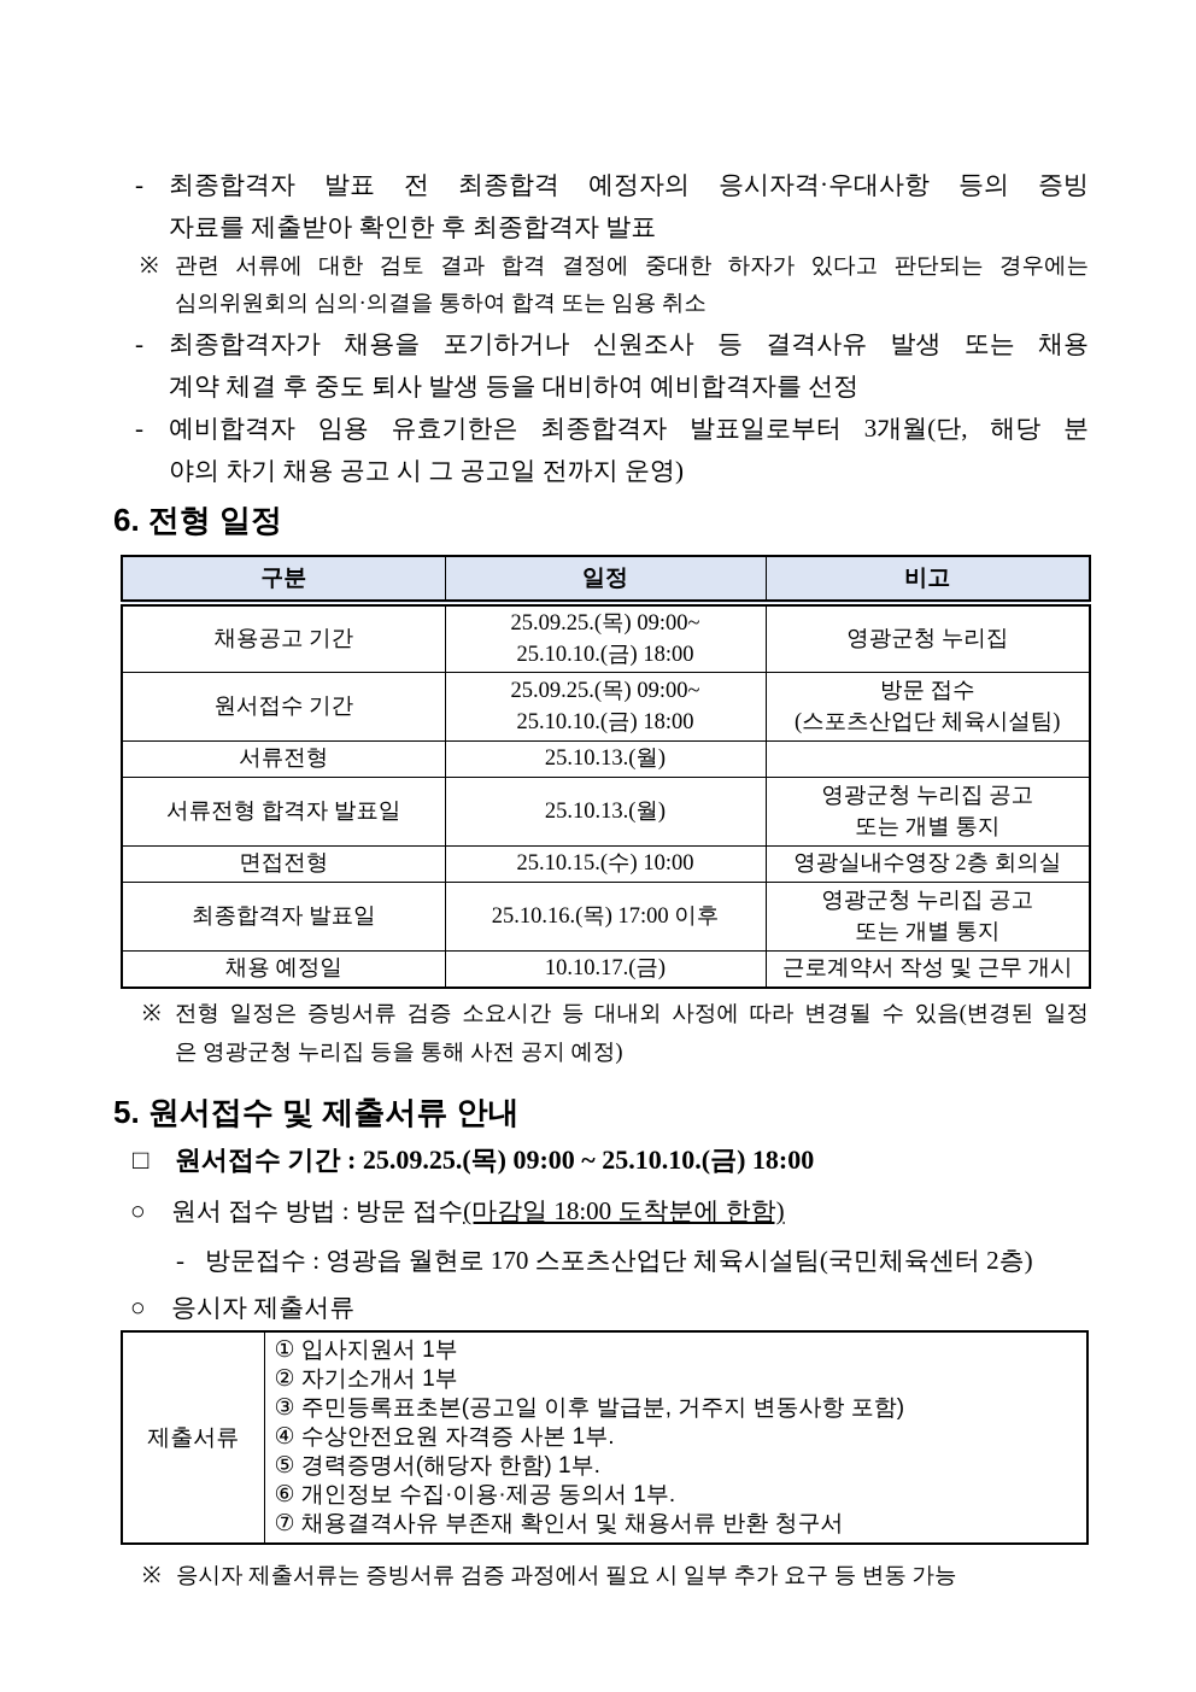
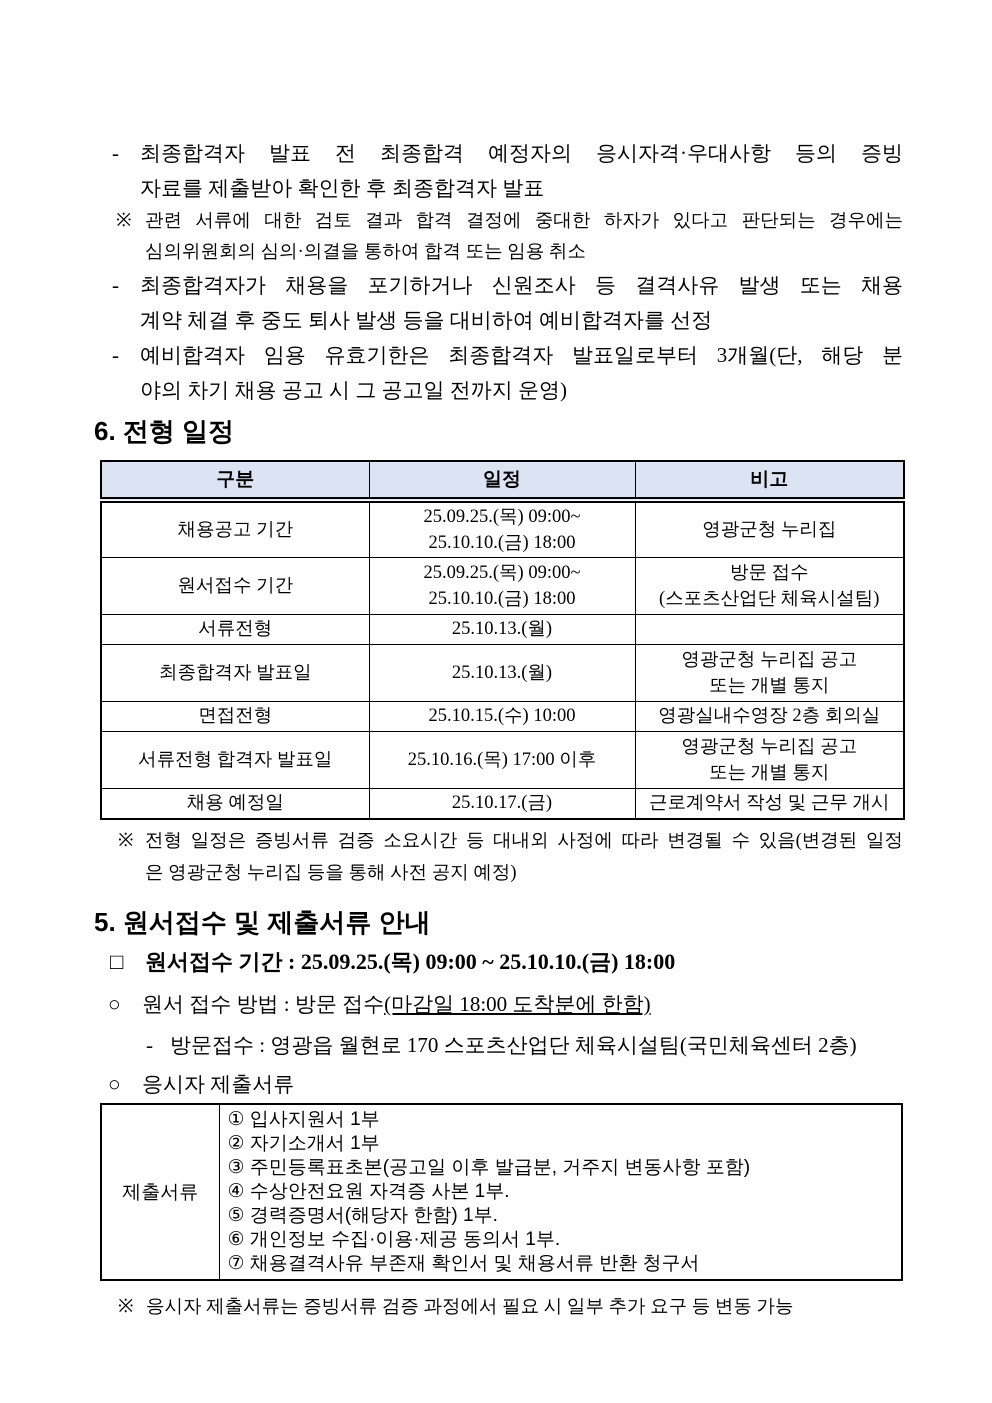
  -
  최종합격자 발표 전 최종합격 예정자의 응시자격·우대사항 등의 증빙
  자료를 제출받아 확인한 후 최종합격자 발표
  ※
  관련 서류에 대한 검토 결과 합격 결정에 중대한 하자가 있다고 판단되는 경우에는
  심의위원회의 심의·의결을 통하여 합격 또는 임용 취소
  -
  최종합격자가 채용을 포기하거나 신원조사 등 결격사유 발생 또는 채용
  계약 체결 후 중도 퇴사 발생 등을 대비하여 예비합격자를 선정
  -
  예비합격자 임용 유효기한은 최종합격자 발표일로부터 3개월(단, 해당 분
  야의 차기 채용 공고 시 그 공고일 전까지 운영)
  6. 전형 일정
  구분	일정	비고
  채용공고 기간	25.09.25.(목) 09:00~ 25.10.10.(금) 18:00	영광군청 누리집
  원서접수 기간	25.09.25.(목) 09:00~ 25.10.10.(금) 18:00	방문 접수 (스포츠산업단 체육시설팀)
  서류전형	25.10.13.(월)
- 서류전형 합격자 발표일	25.10.13.(월)	영광군청 누리집 공고 또는 개별 통지
+ 최종합격자 발표일	25.10.13.(월)	영광군청 누리집 공고 또는 개별 통지
  면접전형	25.10.15.(수) 10:00	영광실내수영장 2층 회의실
- 최종합격자 발표일	25.10.16.(목) 17:00 이후	영광군청 누리집 공고 또는 개별 통지
+ 서류전형 합격자 발표일	25.10.16.(목) 17:00 이후	영광군청 누리집 공고 또는 개별 통지
- 채용 예정일	10.10.17.(금)	근로계약서 작성 및 근무 개시
+ 채용 예정일	25.10.17.(금)	근로계약서 작성 및 근무 개시
  ※
  전형 일정은 증빙서류 검증 소요시간 등 대내외 사정에 따라 변경될 수 있음(변경된 일정
  은 영광군청 누리집 등을 통해 사전 공지 예정)
  5. 원서접수 및 제출서류 안내
  □
  원서접수 기간 : 25.09.25.(목) 09:00 ~ 25.10.10.(금) 18:00
  ○
  원서 접수 방법 : 방문 접수(마감일 18:00 도착분에 한함)
  -
  방문접수 : 영광읍 월현로 170 스포츠산업단 체육시설팀(국민체육센터 2층)
  ○
  응시자 제출서류
  제출서류	① 입사지원서 1부 ② 자기소개서 1부 ③ 주민등록표초본(공고일 이후 발급분, 거주지 변동사항 포함) ④ 수상안전요원 자격증 사본 1부. ⑤ 경력증명서(해당자 한함) 1부. ⑥ 개인정보 수집·이용·제공 동의서 1부. ⑦ 채용결격사유 부존재 확인서 및 채용서류 반환 청구서
  ※
  응시자 제출서류는 증빙서류 검증 과정에서 필요 시 일부 추가 요구 등 변동 가능
